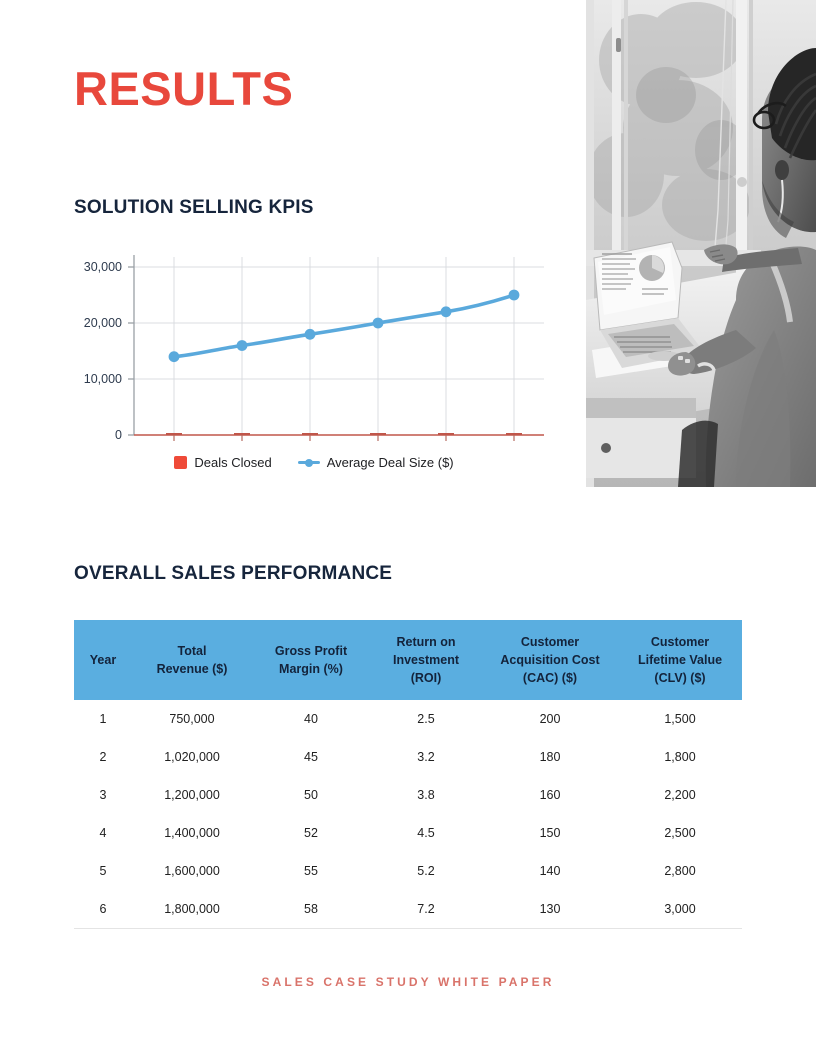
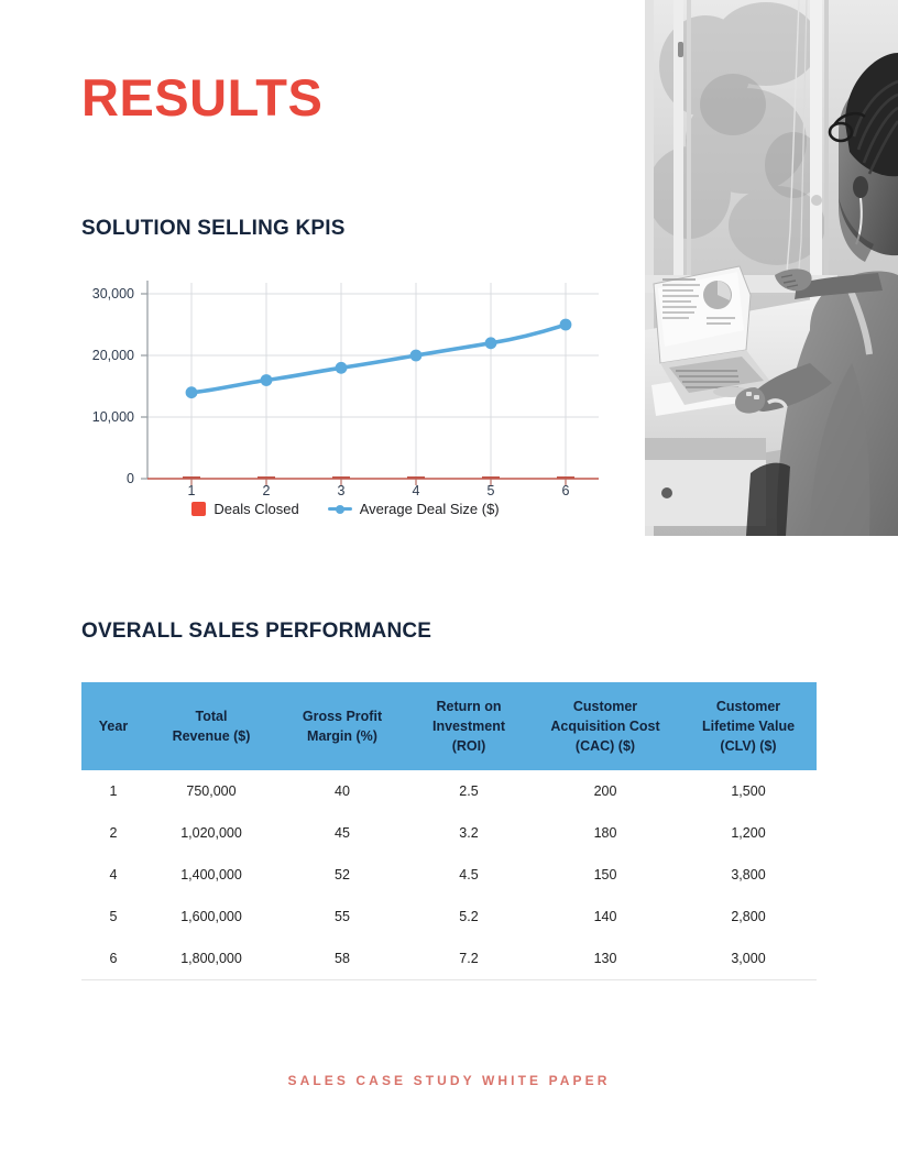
  RESULTS
  SOLUTION SELLING KPIS
  30,000
  20,000
  10,000
  0
+ 1
+ 2
+ 3
+ 4
+ 5
+ 6
  Deals Closed
  Average Deal Size ($)
  OVERALL SALES PERFORMANCE
  Year	Total Revenue ($)	Gross Profit Margin (%)	Return on Investment (ROI)	Customer Acquisition Cost (CAC) ($)	Customer Lifetime Value (CLV) ($)
  1	750,000	40	2.5	200	1,500
- 2	1,020,000	45	3.2	180	1,800
+ 2	1,020,000	45	3.2	180	1,200
- 3	1,200,000	50	3.8	160	2,200
- 4	1,400,000	52	4.5	150	2,500
+ 4	1,400,000	52	4.5	150	3,800
  5	1,600,000	55	5.2	140	2,800
  6	1,800,000	58	7.2	130	3,000
  SALES CASE STUDY WHITE PAPER
